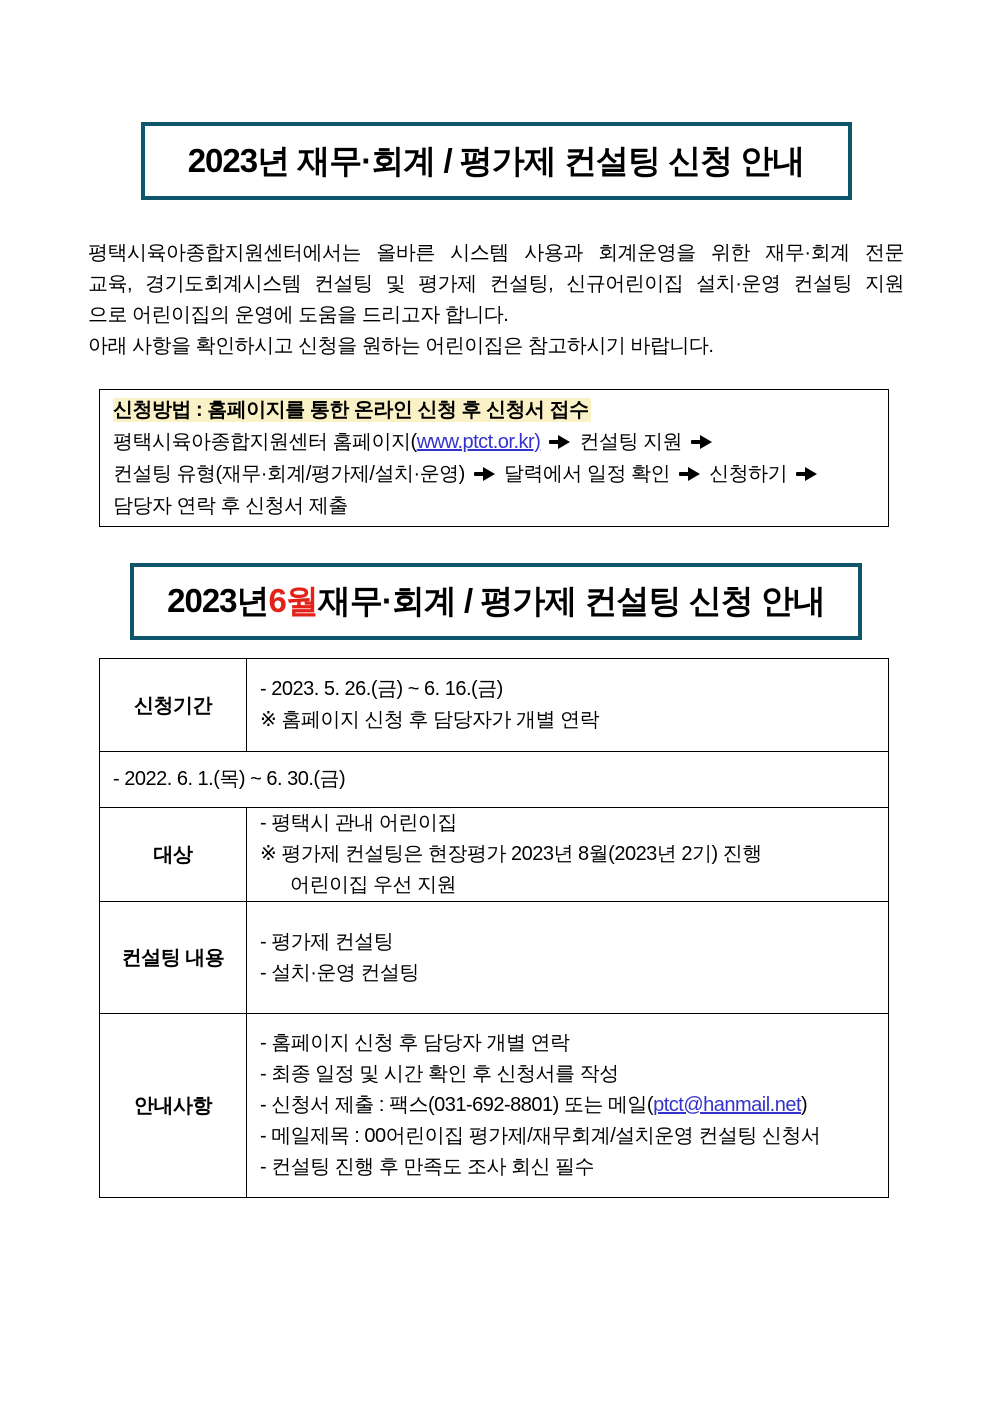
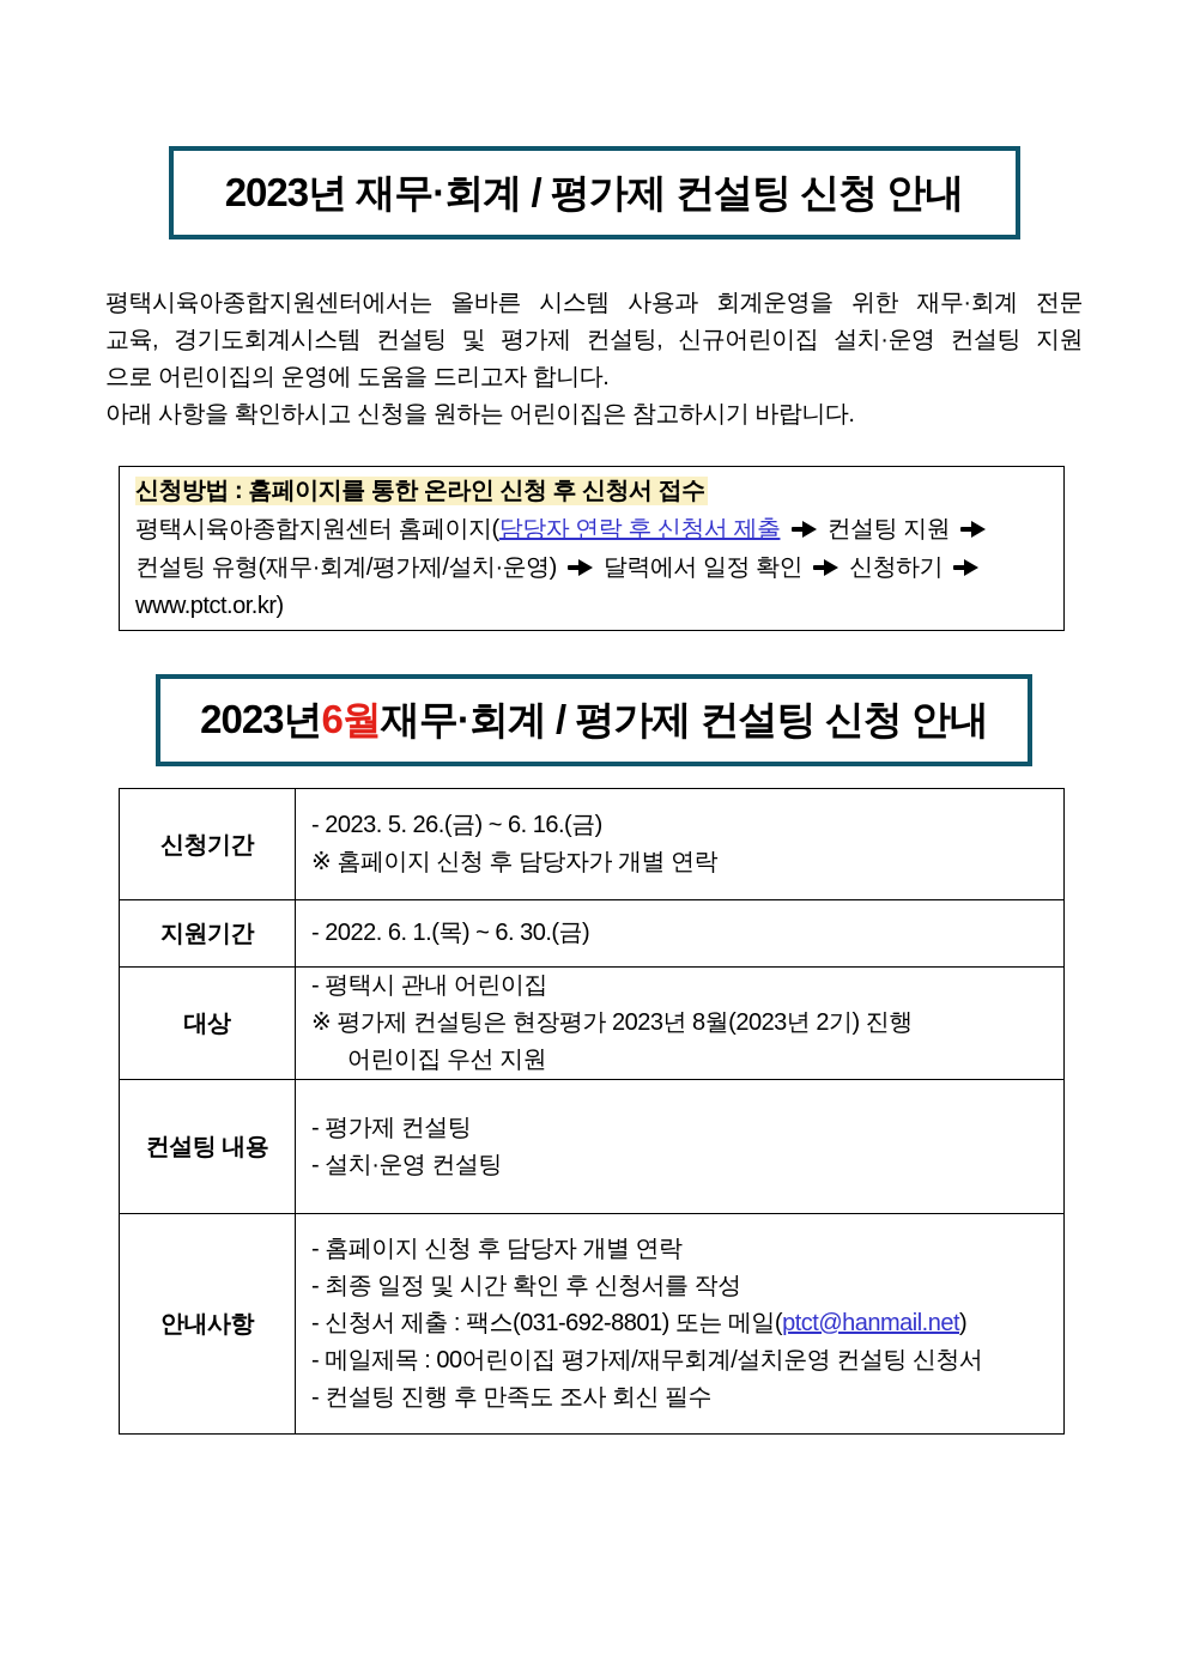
  2023년 재무·회계 / 평가제 컨설팅 신청 안내
  평택시육아종합지원센터에서는 올바른 시스템 사용과 회계운영을 위한 재무·회계 전문
  교육, 경기도회계시스템 컨설팅 및 평가제 컨설팅, 신규어린이집 설치·운영 컨설팅 지원
  으로 어린이집의 운영에 도움을 드리고자 합니다.
  아래 사항을 확인하시고 신청을 원하는 어린이집은 참고하시기 바랍니다.
  신청방법 : 홈페이지를 통한 온라인 신청 후 신청서 접수
- 평택시육아종합지원센터 홈페이지(www.ptct.or.kr) 컨설팅 지원
+ 평택시육아종합지원센터 홈페이지(담당자 연락 후 신청서 제출 컨설팅 지원
  컨설팅 유형(재무·회계/평가제/설치·운영) 달력에서 일정 확인 신청하기
- 담당자 연락 후 신청서 제출
+ www.ptct.or.kr)
  2023년
  6월
  재무·회계 / 평가제 컨설팅 신청 안내
  신청기간
  - 2023. 5. 26.(금) ~ 6. 16.(금)
  ※ 홈페이지 신청 후 담당자가 개별 연락
+ 지원기간
  - 2022. 6. 1.(목) ~ 6. 30.(금)
  대상
  - 평택시 관내 어린이집
  ※ 평가제 컨설팅은 현장평가 2023년 8월(2023년 2기) 진행
  어린이집 우선 지원
  컨설팅 내용
  - 평가제 컨설팅
  - 설치·운영 컨설팅
  안내사항
  - 홈페이지 신청 후 담당자 개별 연락
  - 최종 일정 및 시간 확인 후 신청서를 작성
  - 신청서 제출 : 팩스(031-692-8801) 또는 메일(ptct@hanmail.net)
  - 메일제목 : 00어린이집 평가제/재무회계/설치운영 컨설팅 신청서
  - 컨설팅 진행 후 만족도 조사 회신 필수
